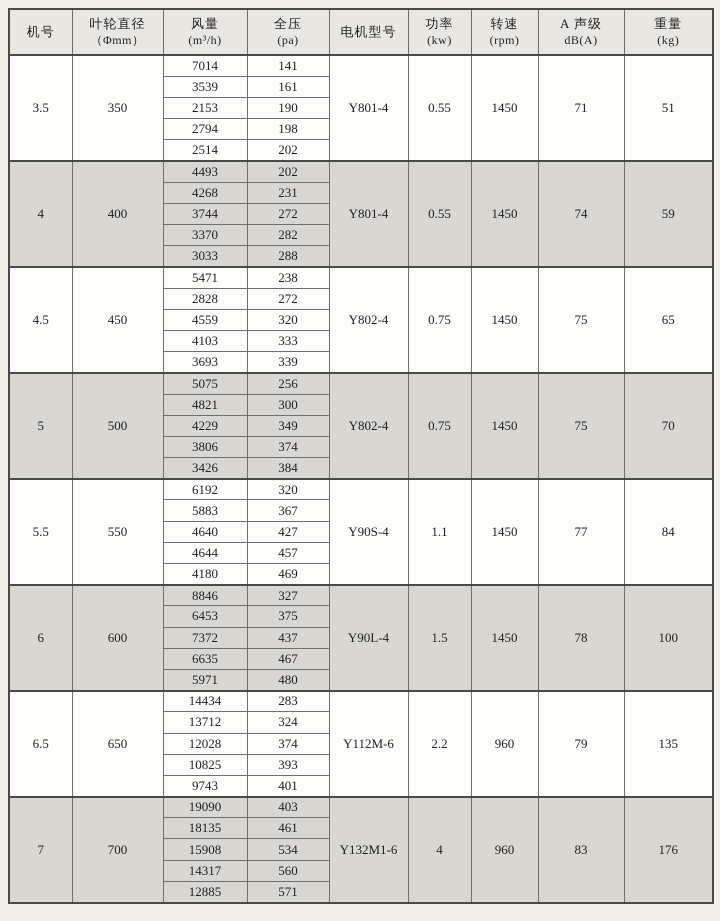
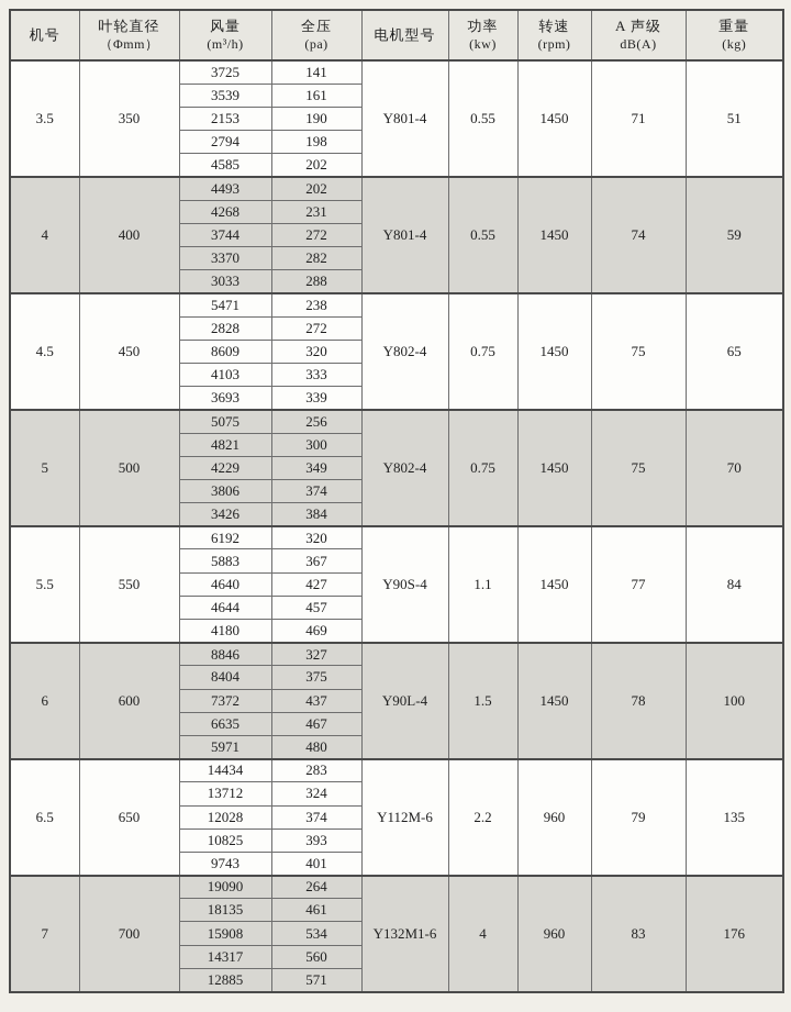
  机号	叶轮直径 （Φmm）	风量 (m³/h)	全压 (pa)	电机型号	功率 (kw)	转速 (rpm)	A 声级 dB(A)	重量 (kg)
- 3.5	350	7014	141	Y801-4	0.55	1450	71	51
+ 3.5	350	3725	141	Y801-4	0.55	1450	71	51
  3539	161
  2153	190
  2794	198
- 2514	202
+ 4585	202
  4	400	4493	202	Y801-4	0.55	1450	74	59
  4268	231
  3744	272
  3370	282
  3033	288
  4.5	450	5471	238	Y802-4	0.75	1450	75	65
  2828	272
- 4559	320
+ 8609	320
  4103	333
  3693	339
  5	500	5075	256	Y802-4	0.75	1450	75	70
  4821	300
  4229	349
  3806	374
  3426	384
  5.5	550	6192	320	Y90S-4	1.1	1450	77	84
  5883	367
  4640	427
  4644	457
  4180	469
  6	600	8846	327	Y90L-4	1.5	1450	78	100
- 6453	375
+ 8404	375
  7372	437
  6635	467
  5971	480
  6.5	650	14434	283	Y112M-6	2.2	960	79	135
  13712	324
  12028	374
  10825	393
  9743	401
- 7	700	19090	403	Y132M1-6	4	960	83	176
+ 7	700	19090	264	Y132M1-6	4	960	83	176
  18135	461
  15908	534
  14317	560
  12885	571
